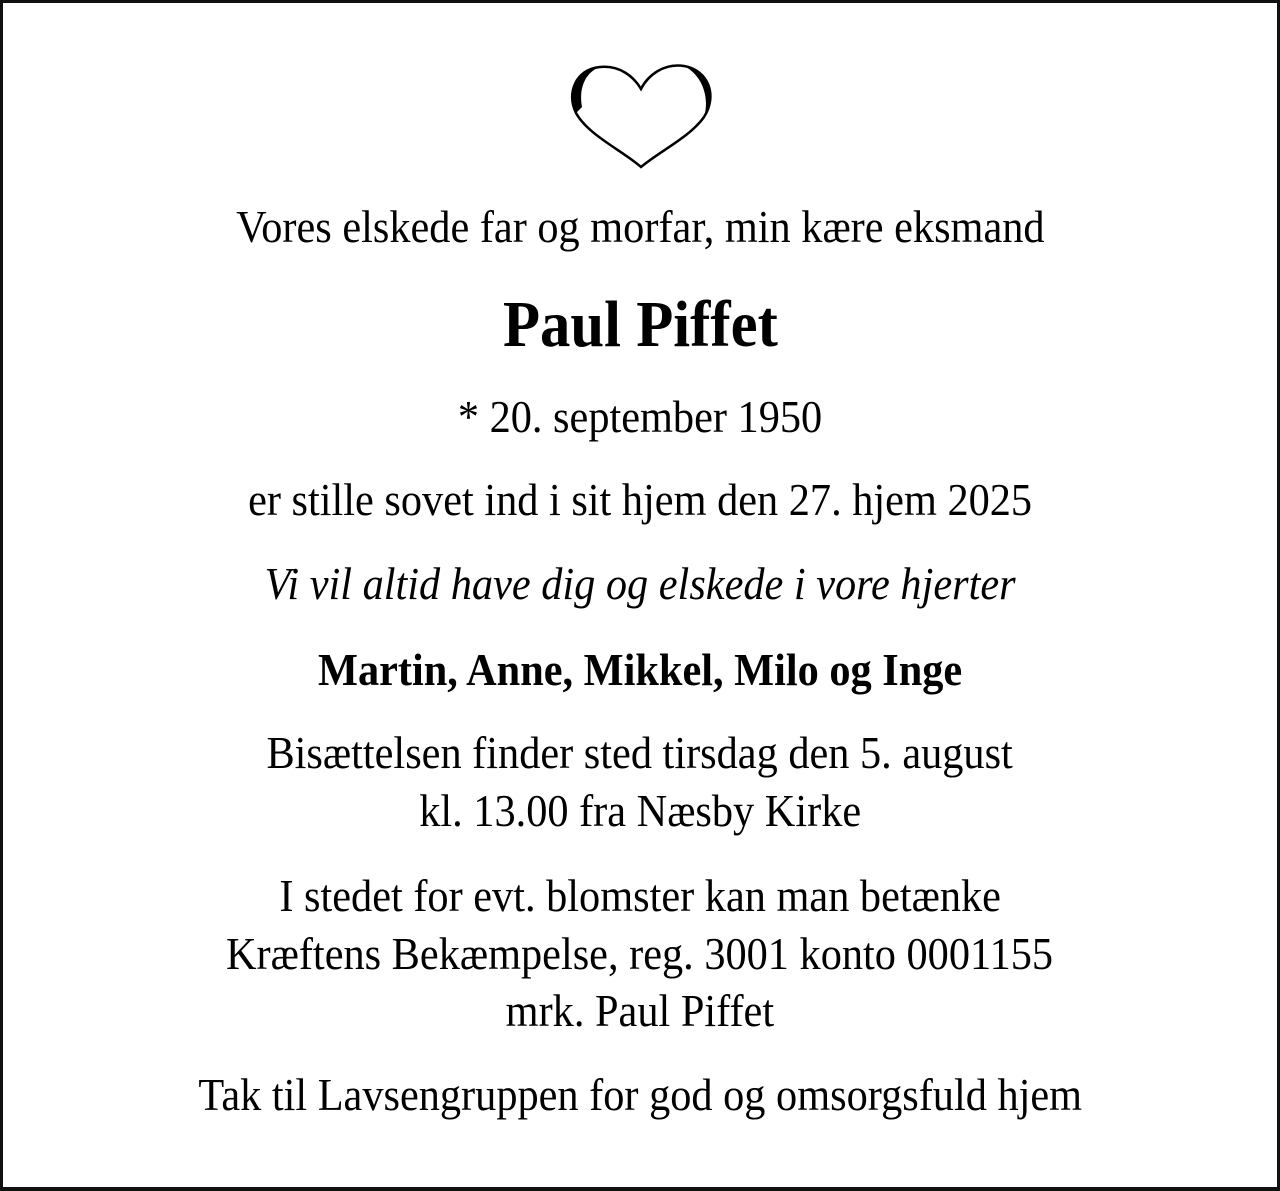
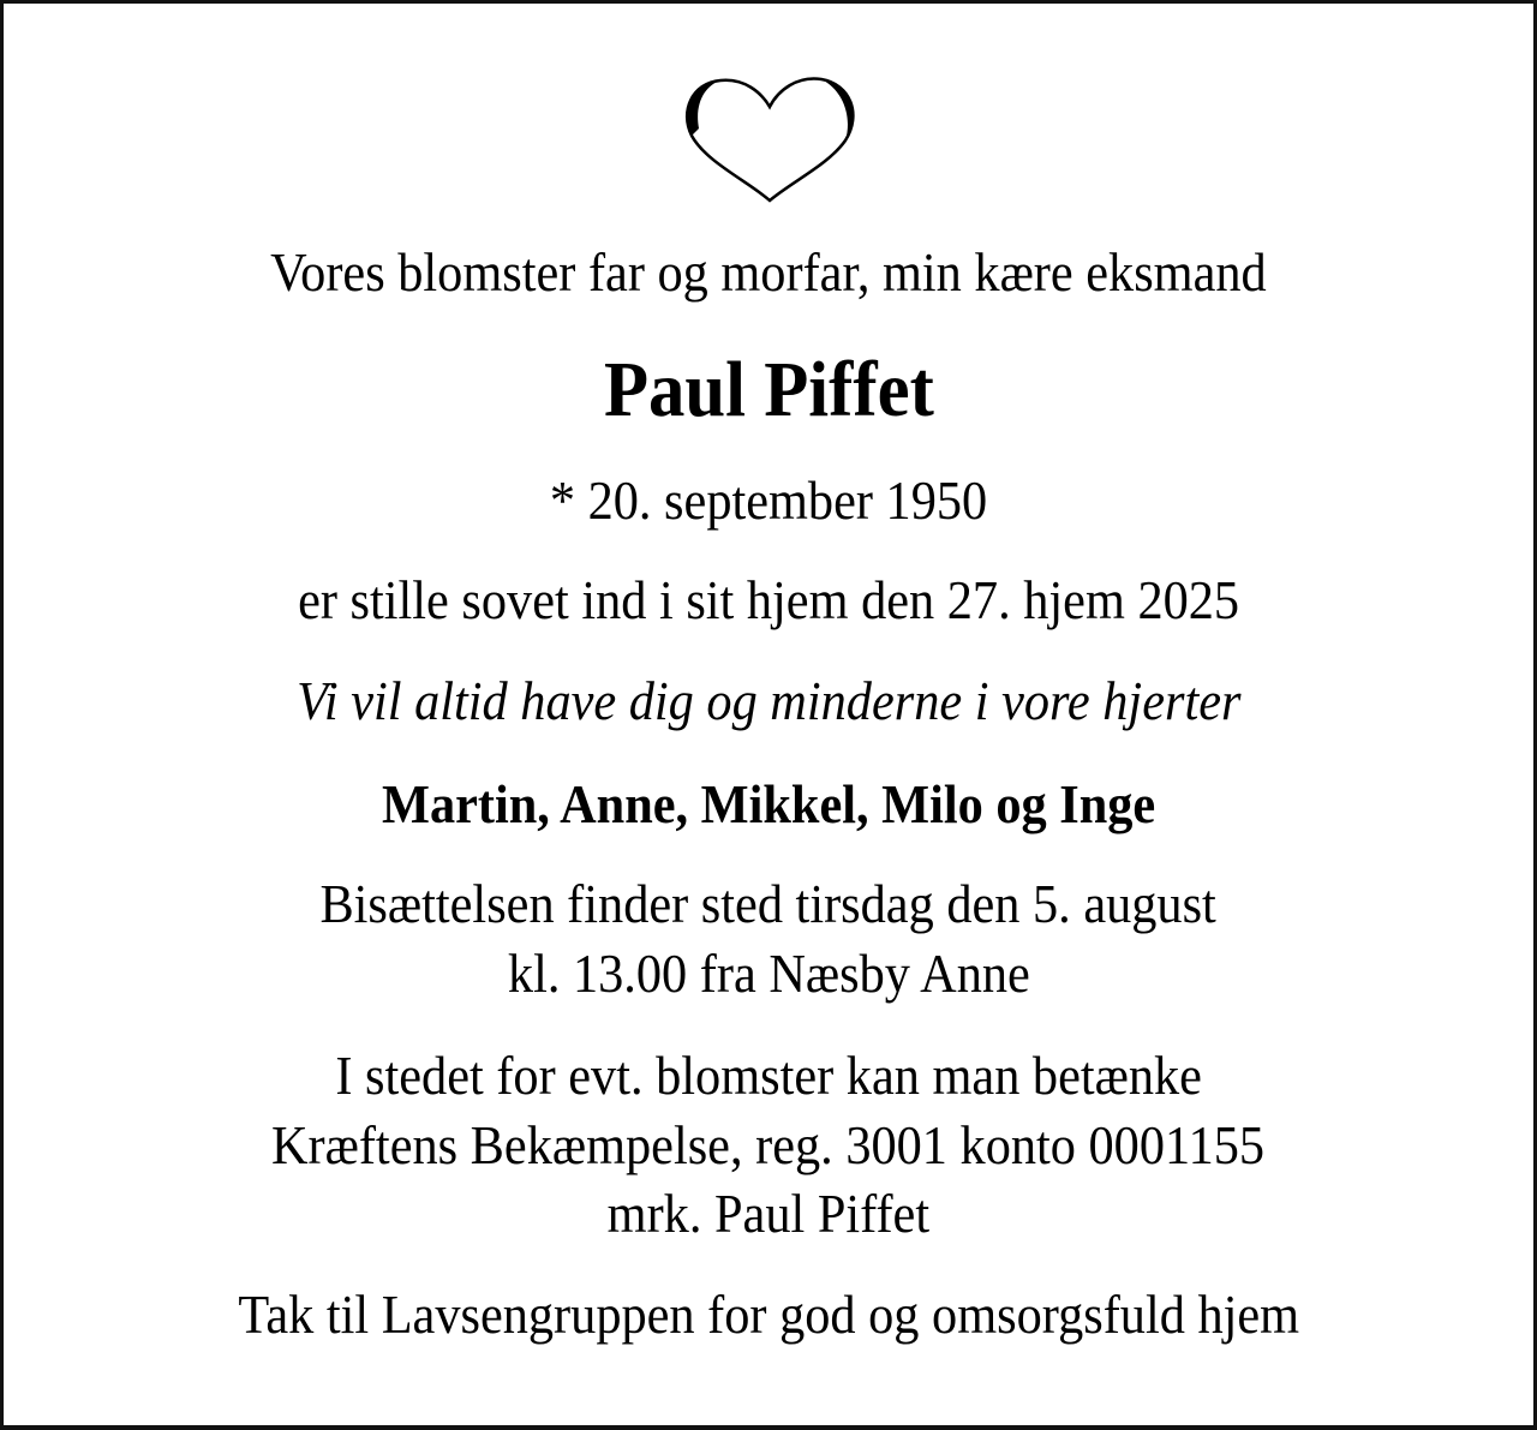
- Vores elskede far og morfar, min kære eksmand
+ Vores blomster far og morfar, min kære eksmand
  Paul Piffet
  * 20. september 1950
  er stille sovet ind i sit hjem den 27. hjem 2025
- Vi vil altid have dig og elskede i vore hjerter
+ Vi vil altid have dig og minderne i vore hjerter
  Martin, Anne, Mikkel, Milo og Inge
  Bisættelsen finder sted tirsdag den 5. august
- kl. 13.00 fra Næsby Kirke
+ kl. 13.00 fra Næsby Anne
  I stedet for evt. blomster kan man betænke
  Kræftens Bekæmpelse, reg. 3001 konto 0001155
  mrk. Paul Piffet
  Tak til Lavsengruppen for god og omsorgsfuld hjem
